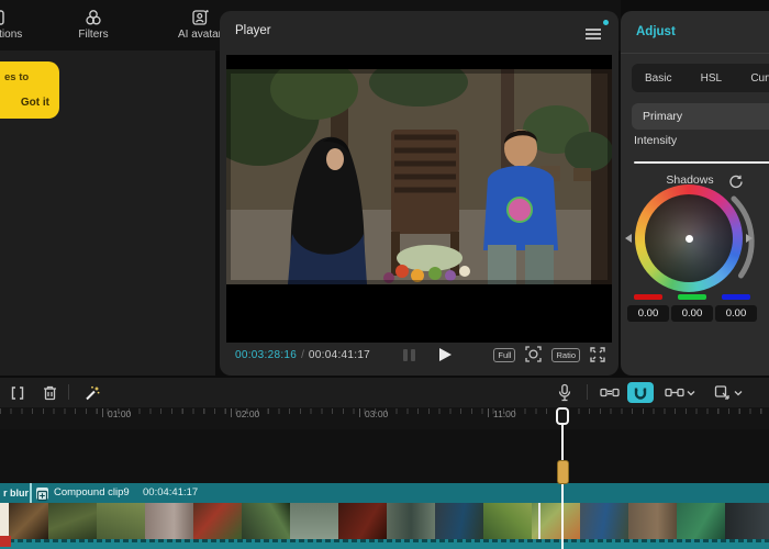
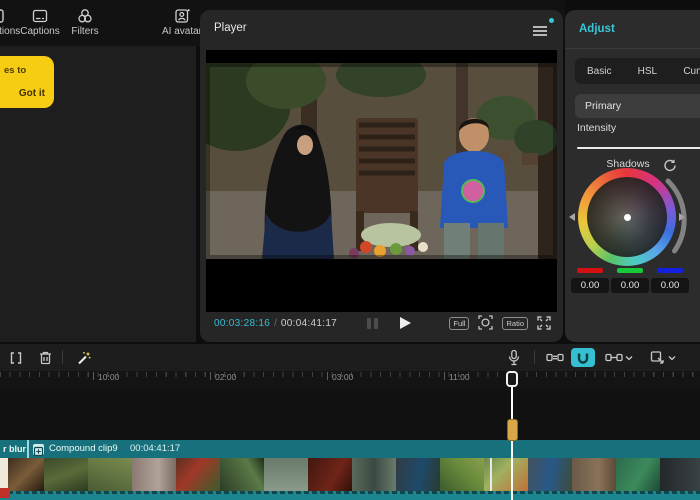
+ Captions
  Filters
  AI avata
  es to
  Got it
  Player
  00:03:28:16
  /
  00:04:41:17
  Full
  Ratio
  Adjust
  Basic
  HSL
  Primary
  Intensity
  Shadows
  0.00
  0.00
  0.00
- 01:00
+ 10:00
  02:00
  03:00
  11:00
  r blur
  Compound clip9
  00:04:41:17
